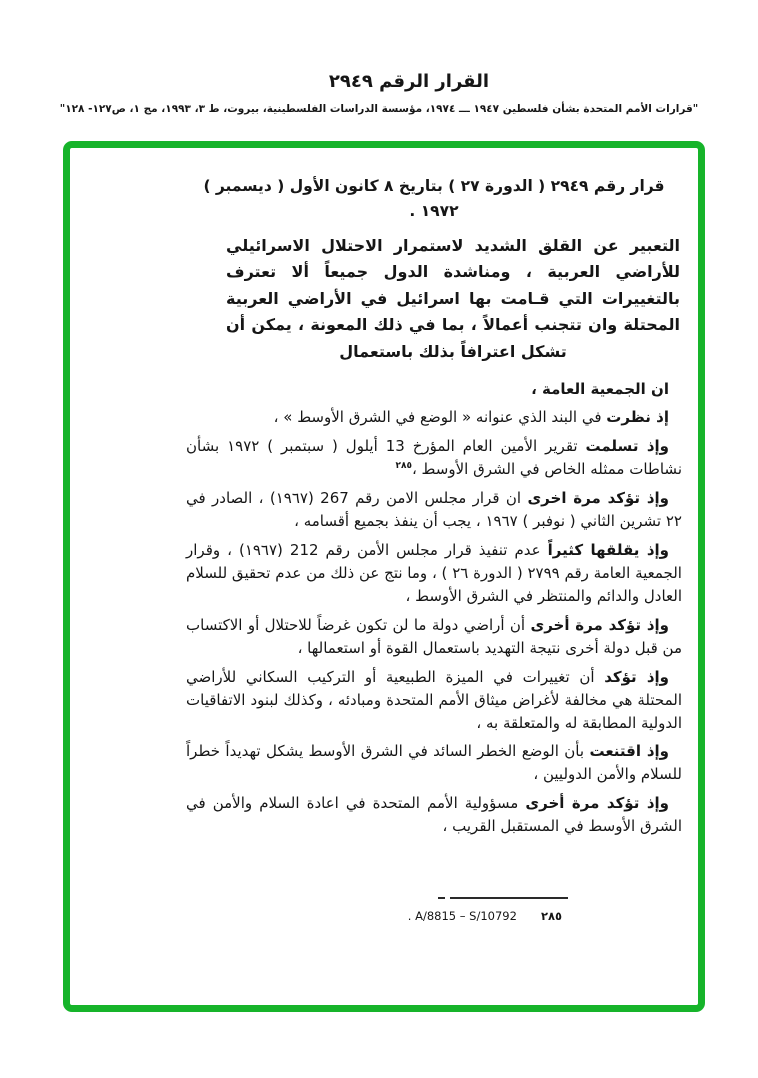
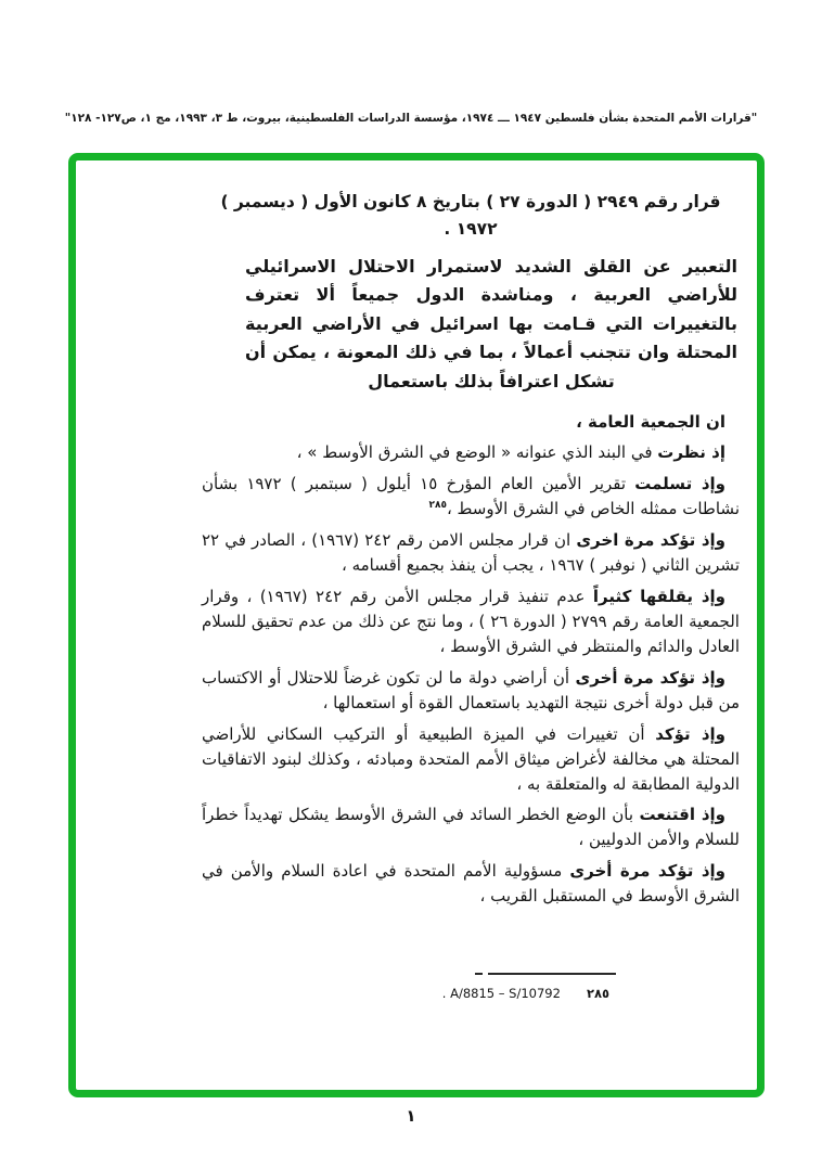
- القرار الرقم ٢٩٤٩
  "قرارات الأمم المتحدة بشأن فلسطين ١٩٤٧ ـــ ١٩٧٤، مؤسسة الدراسات الفلسطينية، بيروت، ط ٣، ١٩٩٣، مج ١، ص١٢٧- ١٢٨"
  قرار رقم ٢٩٤٩ ( الدورة ٢٧ ) بتاريخ ٨ كانون الأول ( ديسمبر )
  ١٩٧٢ .
  التعبير عن القلق الشديد لاستمرار الاحتلال الاسرائيلي للأراضي العربية ، ومناشدة الدول جميعاً ألا تعترف بالتغييرات التي قـامت بها اسرائيل في الأراضي العربية المحتلة وان تتجنب أعمالاً ، بما في ذلك المعونة ، يمكن أن تشكل اعترافاً بذلك باستعمال
  ان الجمعية العامة ،
  إذ نظرت في البند الذي عنوانه « الوضع في الشرق الأوسط » ،
- وإذ تسلمت تقرير الأمين العام المؤرخ 13 أيلول ( سبتمبر ) ١٩٧٢ بشأن نشاطات ممثله الخاص في الشرق الأوسط ،٢٨٥
+ وإذ تسلمت تقرير الأمين العام المؤرخ ١٥ أيلول ( سبتمبر ) ١٩٧٢ بشأن نشاطات ممثله الخاص في الشرق الأوسط ،٢٨٥
- وإذ تؤكد مرة اخرى ان قرار مجلس الامن رقم 267 (١٩٦٧) ، الصادر في ٢٢ تشرين الثاني ( نوفبر ) ١٩٦٧ ، يجب أن ينفذ بجميع أقسامه ،
+ وإذ تؤكد مرة اخرى ان قرار مجلس الامن رقم ٢٤٢ (١٩٦٧) ، الصادر في ٢٢ تشرين الثاني ( نوفبر ) ١٩٦٧ ، يجب أن ينفذ بجميع أقسامه ،
- وإذ يقلقها كثيراً عدم تنفيذ قرار مجلس الأمن رقم 212 (١٩٦٧) ، وقرار الجمعية العامة رقم ٢٧٩٩ ( الدورة ٢٦ ) ، وما نتج عن ذلك من عدم تحقيق للسلام العادل والدائم والمنتظر في الشرق الأوسط ،
+ وإذ يقلقها كثيراً عدم تنفيذ قرار مجلس الأمن رقم ٢٤٢ (١٩٦٧) ، وقرار الجمعية العامة رقم ٢٧٩٩ ( الدورة ٢٦ ) ، وما نتج عن ذلك من عدم تحقيق للسلام العادل والدائم والمنتظر في الشرق الأوسط ،
  وإذ تؤكد مرة أخرى أن أراضي دولة ما لن تكون غرضاً للاحتلال أو الاكتساب من قبل دولة أخرى نتيجة التهديد باستعمال القوة أو استعمالها ،
  وإذ تؤكد أن تغييرات في الميزة الطبيعية أو التركيب السكاني للأراضي المحتلة هي مخالفة لأغراض ميثاق الأمم المتحدة ومبادئه ، وكذلك لبنود الاتفاقيات الدولية المطابقة له والمتعلقة به ،
  وإذ اقتنعت بأن الوضع الخطر السائد في الشرق الأوسط يشكل تهديداً خطراً للسلام والأمن الدوليين ،
  وإذ تؤكد مرة أخرى مسؤولية الأمم المتحدة في اعادة السلام والأمن في الشرق الأوسط في المستقبل القريب ،
  ٢٨٥A/8815 – S/10792 .
+ ١
